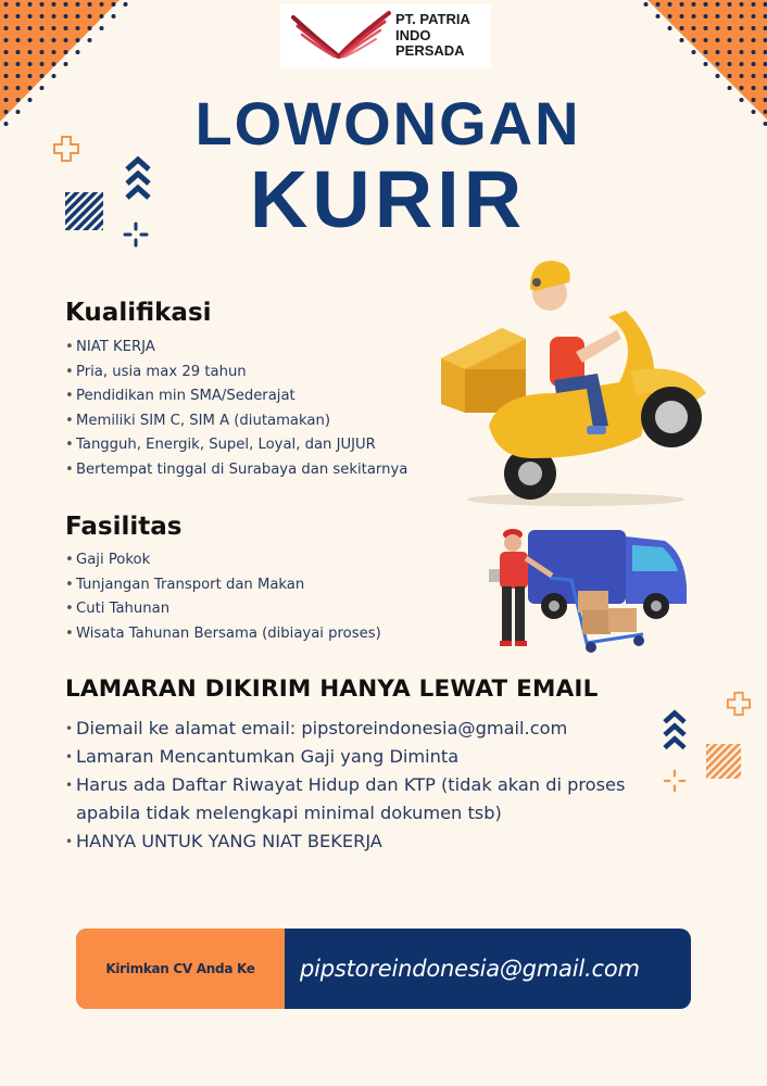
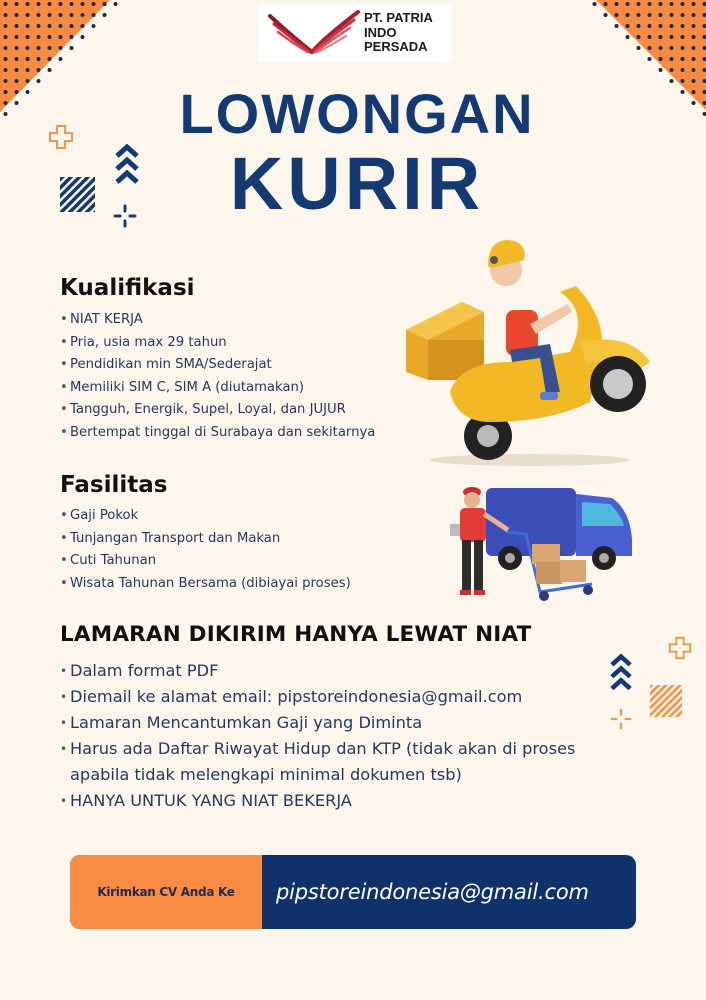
  PT. PATRIA
  INDO
  PERSADA
  LOWONGAN
  KURIR
  Kualifikasi
  NIAT KERJA
  Pria, usia max 29 tahun
  Pendidikan min SMA/Sederajat
  Memiliki SIM C, SIM A (diutamakan)
  Tangguh, Energik, Supel, Loyal, dan JUJUR
  Bertempat tinggal di Surabaya dan sekitarnya
  Fasilitas
  Gaji Pokok
  Tunjangan Transport dan Makan
  Cuti Tahunan
  Wisata Tahunan Bersama (dibiayai proses)
- LAMARAN DIKIRIM HANYA LEWAT EMAIL
+ LAMARAN DIKIRIM HANYA LEWAT NIAT
+ Dalam format PDF
  Diemail ke alamat email: pipstoreindonesia@gmail.com
  Lamaran Mencantumkan Gaji yang Diminta
  Harus ada Daftar Riwayat Hidup dan KTP (tidak akan di proses apabila tidak melengkapi minimal dokumen tsb)
  HANYA UNTUK YANG NIAT BEKERJA
  Kirimkan CV Anda Ke
  pipstoreindonesia@gmail.com
